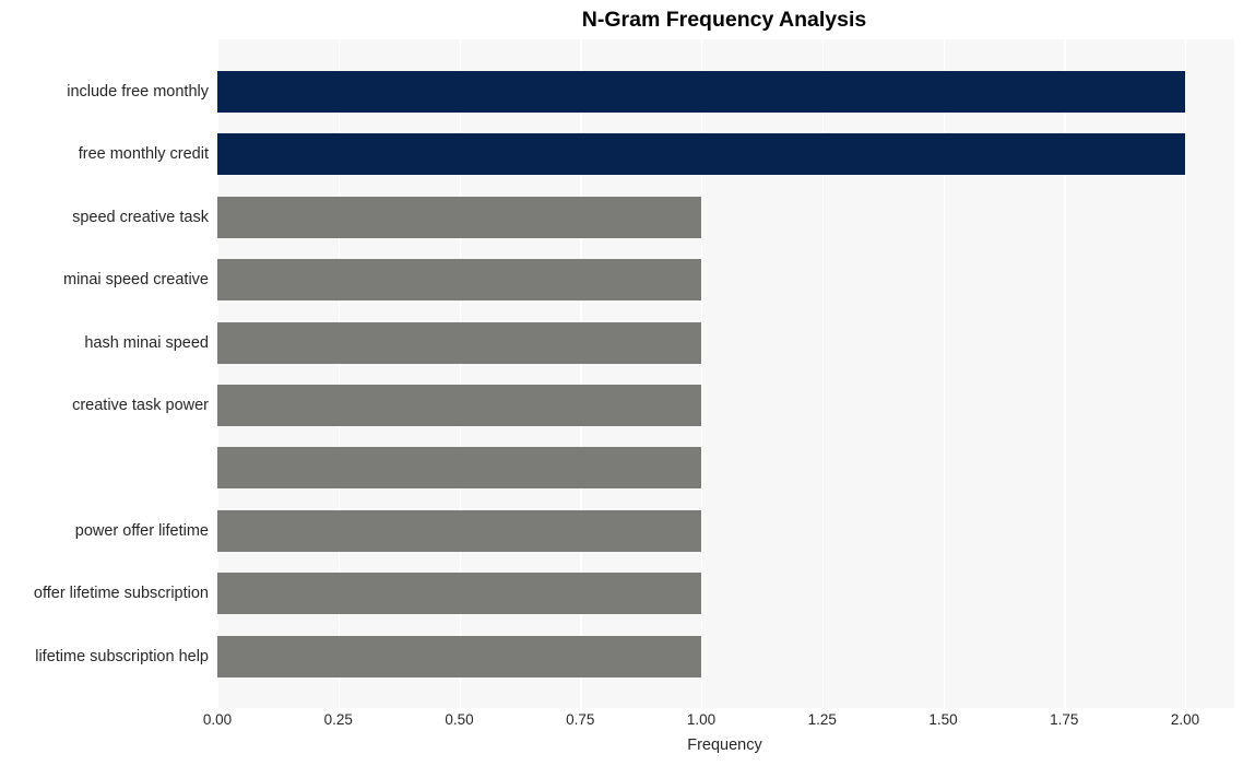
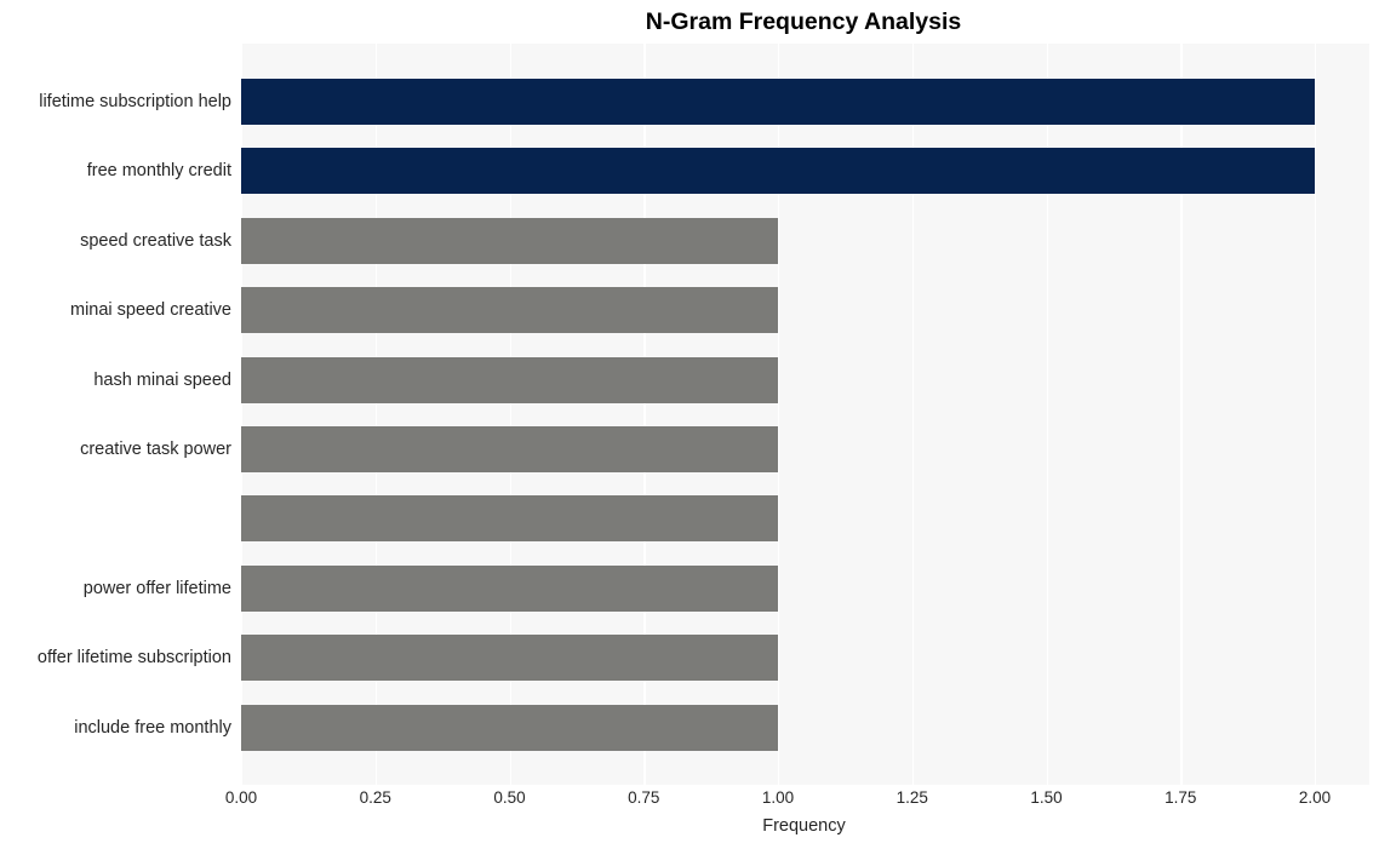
  N-Gram Frequency Analysis
- include free monthly
+ lifetime subscription help
  free monthly credit
  speed creative task
  minai speed creative
  hash minai speed
  creative task power
  power offer lifetime
  offer lifetime subscription
- lifetime subscription help
+ include free monthly
  0.00
  0.25
  0.50
  0.75
  1.00
  1.25
  1.50
  1.75
  2.00
  Frequency
